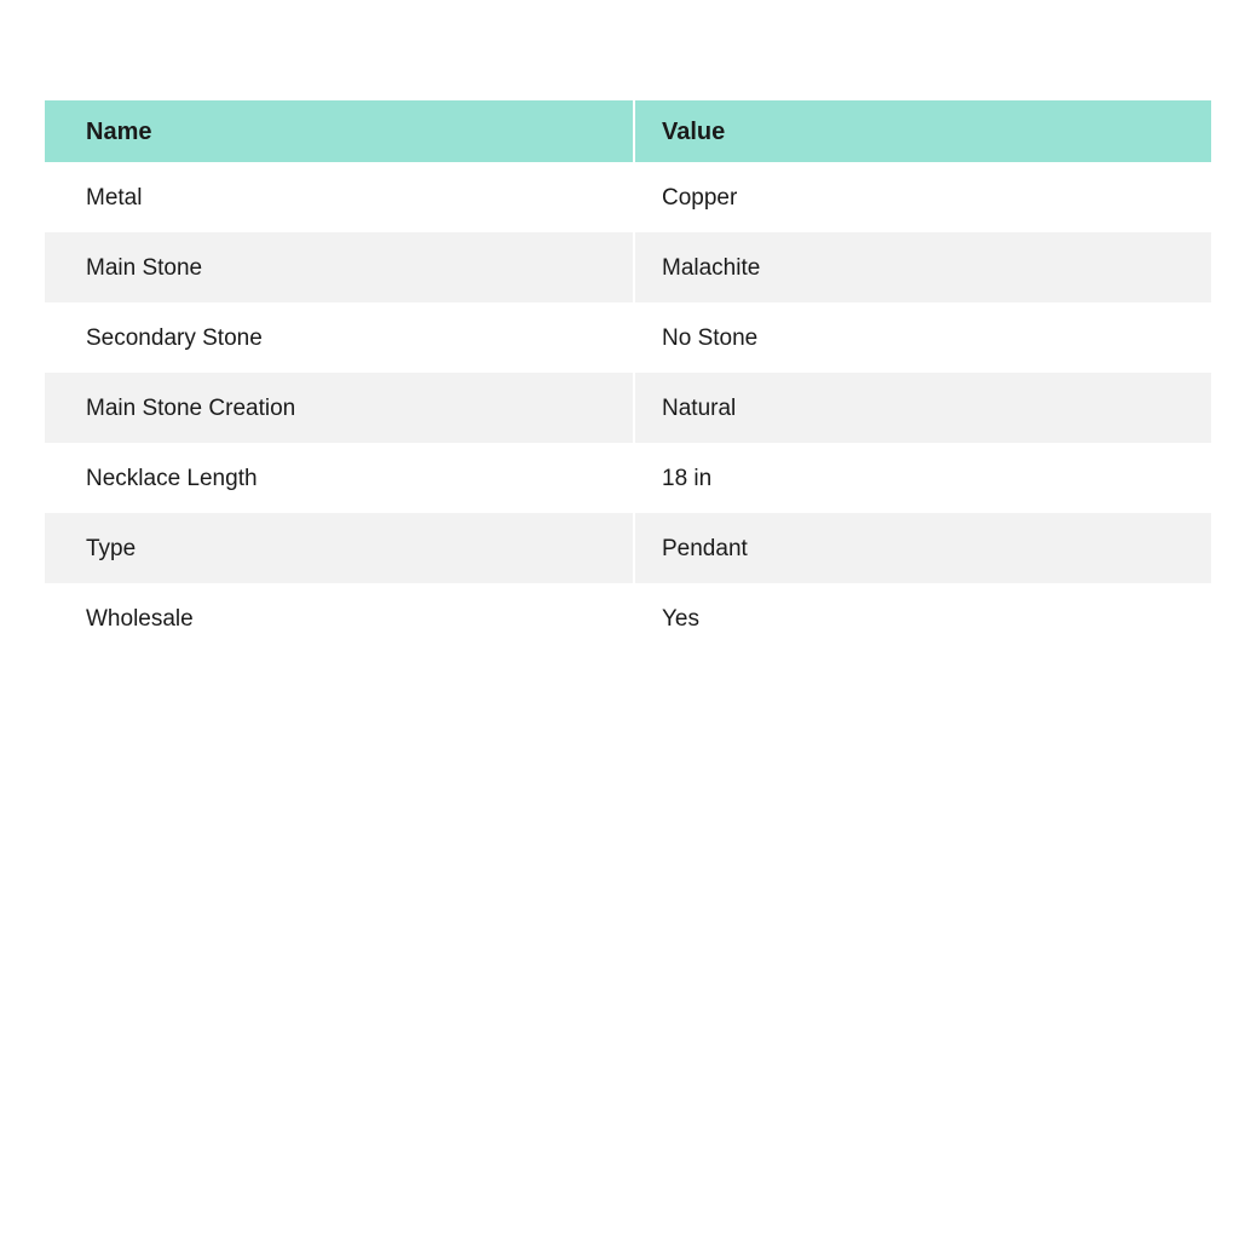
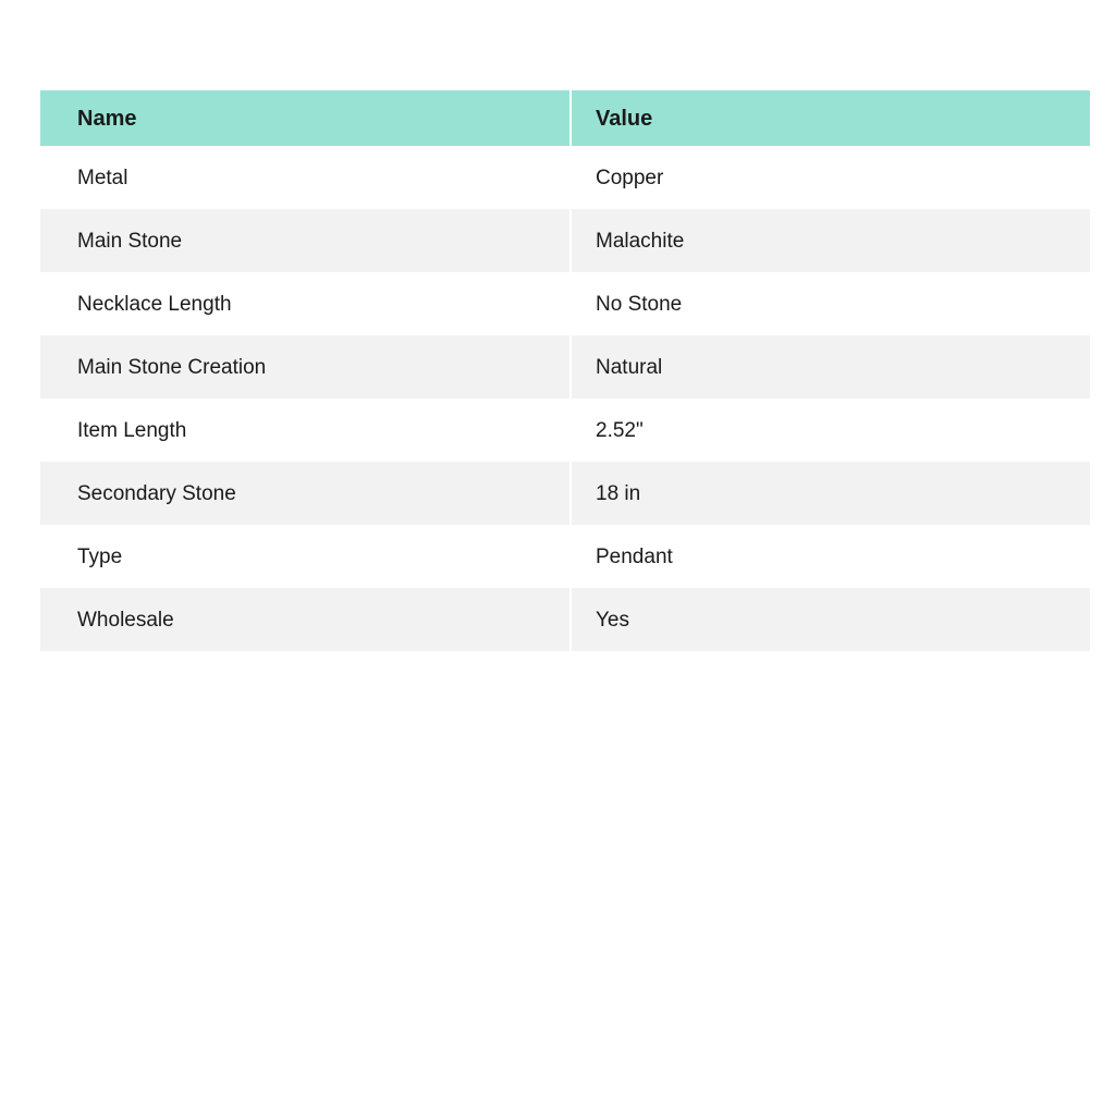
  Name	Value
  Metal	Copper
  Main Stone	Malachite
- Secondary Stone	No Stone
+ Necklace Length	No Stone
  Main Stone Creation	Natural
+ Item Length	2.52"
- Necklace Length	18 in
+ Secondary Stone	18 in
  Type	Pendant
  Wholesale	Yes
